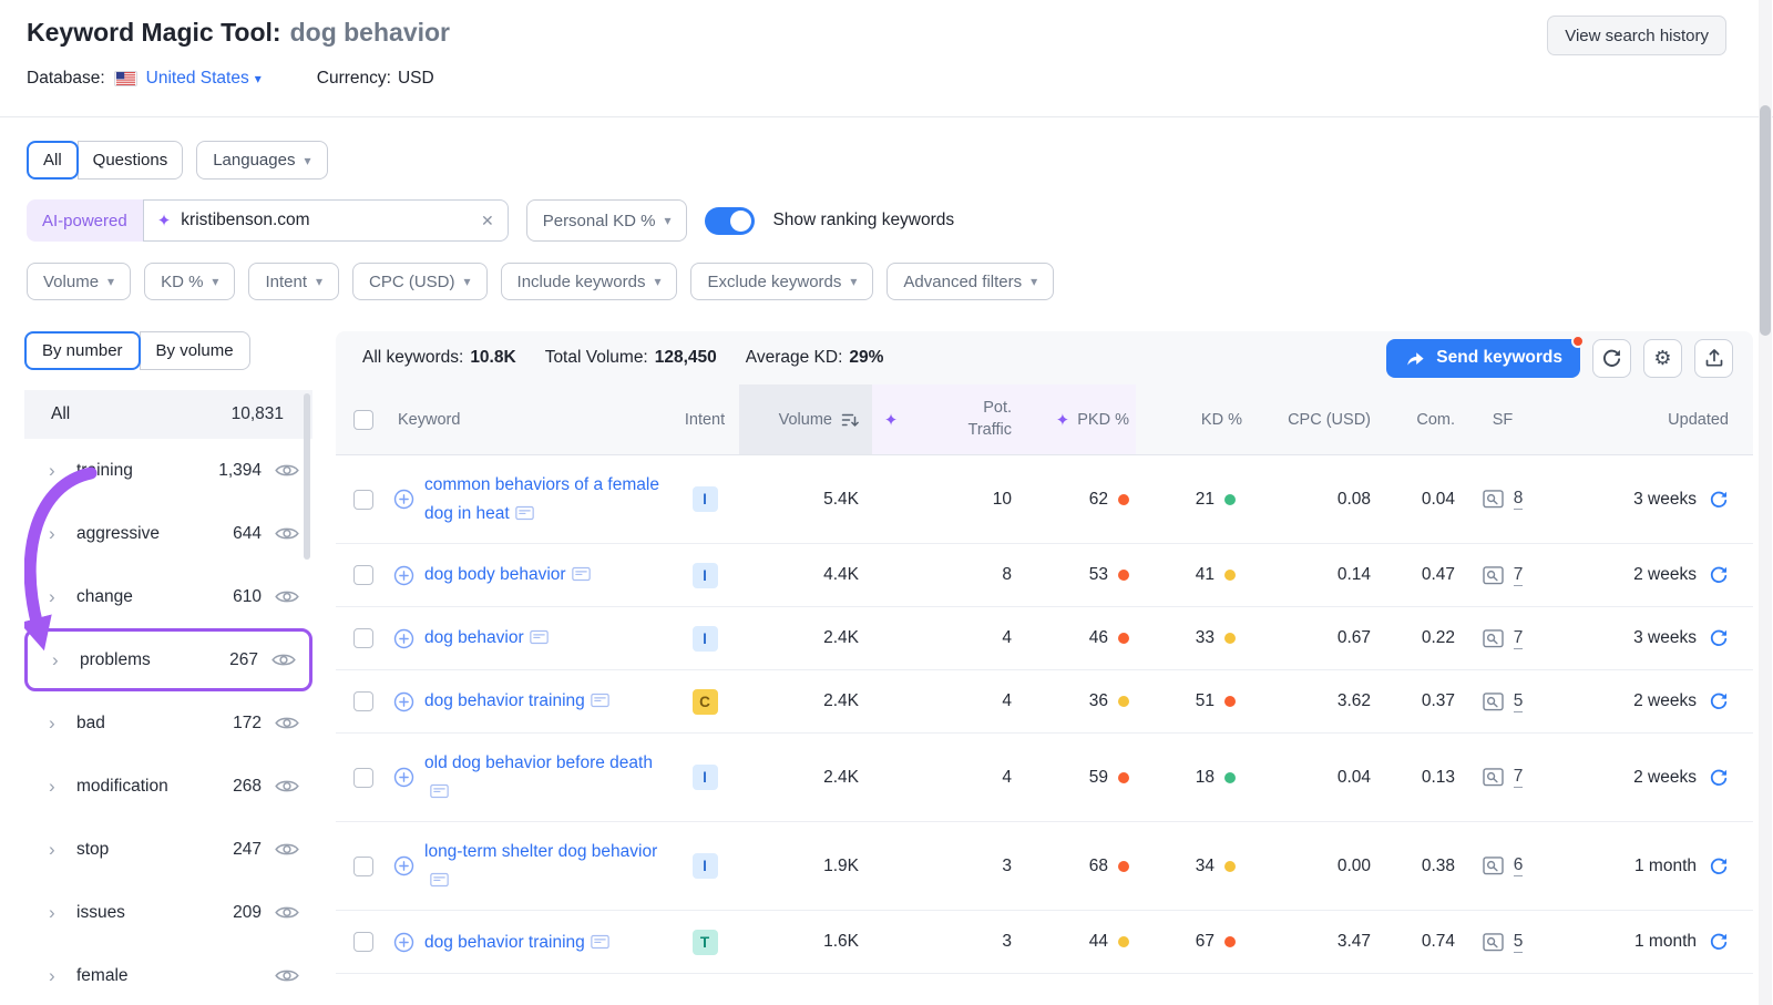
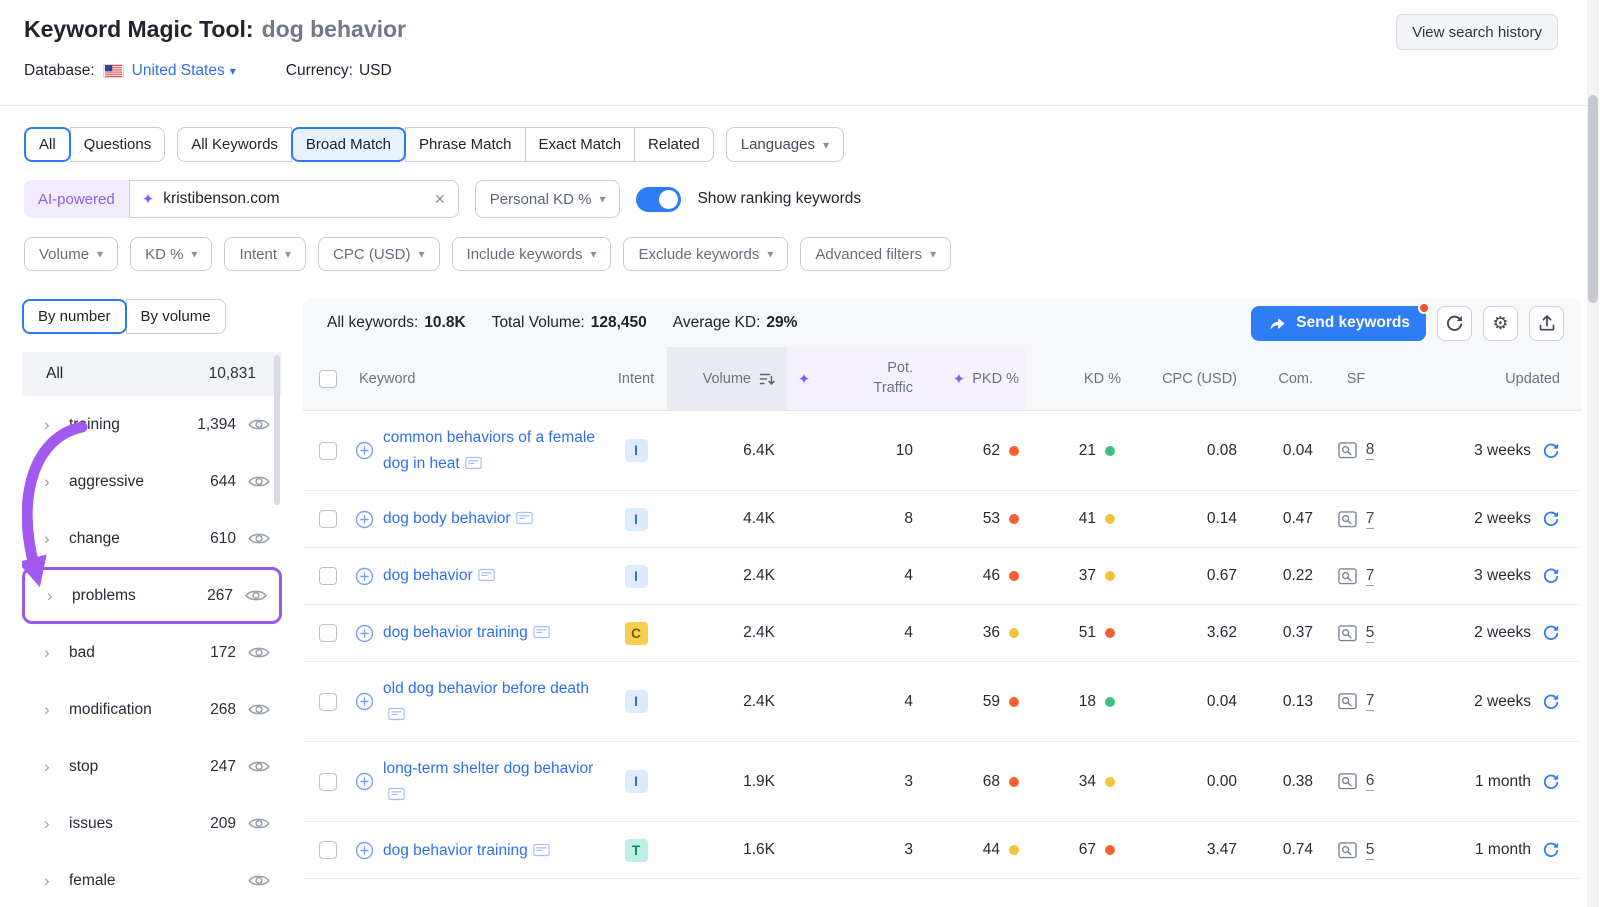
  Keyword Magic Tool: dog behavior
  Database:
  United States
  ▾
  Currency:
  USD
  View search history
  All
  Questions
+ All Keywords
+ Broad Match
+ Phrase Match
+ Exact Match
+ Related
  Languages
  ▾
  AI-powered
  ✦
  kristibenson.com
  ✕
  Personal KD %
  ▾
  Show ranking keywords
  Volume
  ▾
  KD %
  ▾
  Intent
  ▾
  CPC (USD)
  ▾
  Include keywords
  ▾
  Exclude keywords
  ▾
  Advanced filters
  ▾
  By number
  By volume
  All
  10,831
  ›
  tining
  1,394
  ›
  aggressive
  644
  ›
  change
  610
  ›
  problems
  267
  ›
  bad
  172
  ›
  modification
  268
  ›
  stop
  247
  ›
  issues
  209
  ›
  female
  All keywords:
  10.8K
  Total Volume:
  128,450
  Average KD:
  29%
  Send keywords
  ⚙
  Keyword
  Intent
  Volume
  ✦
  Pot.
  Traffic
  ✦
  PKD %
  KD %
  CPC (USD)
  Com.
  SF
  Updated
  common behaviors of a female dog in heat
  I
- 5.4K
+ 6.4K
  10
  62
  21
  0.08
  0.04
  8
  3 weeks
  dog body behavior
  I
  4.4K
  8
  53
  41
  0.14
  0.47
  7
  2 weeks
  dog behavior
  I
  2.4K
  4
  46
- 33
+ 37
  0.67
  0.22
  7
  3 weeks
  dog behavior training
  C
  2.4K
  4
  36
  51
  3.62
  0.37
  5
  2 weeks
  old dog behavior before death
  I
  2.4K
  4
  59
  18
  0.04
  0.13
  7
  2 weeks
  long-term shelter dog behavior
  I
  1.9K
  3
  68
  34
  0.00
  0.38
  6
  1 month
  dog behavior training
  T
  1.6K
  3
  44
  67
  3.47
  0.74
  5
  1 month
